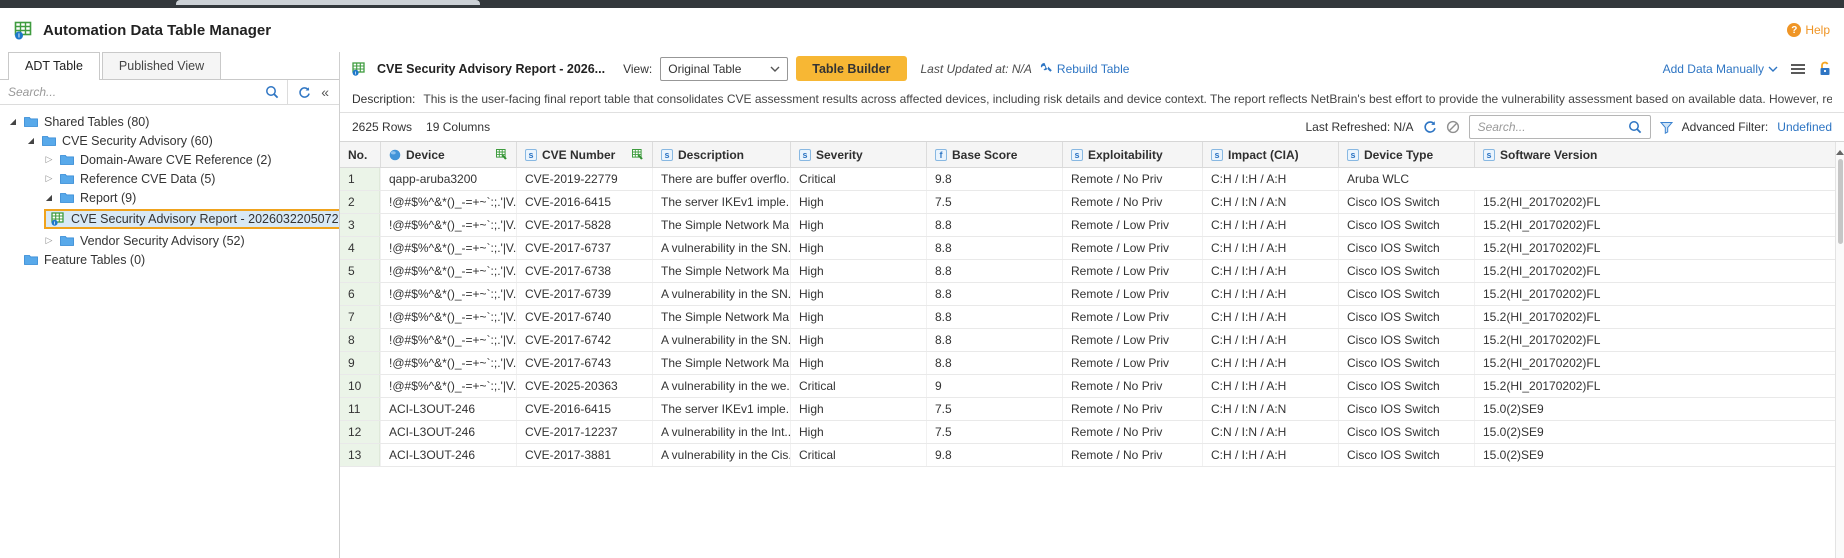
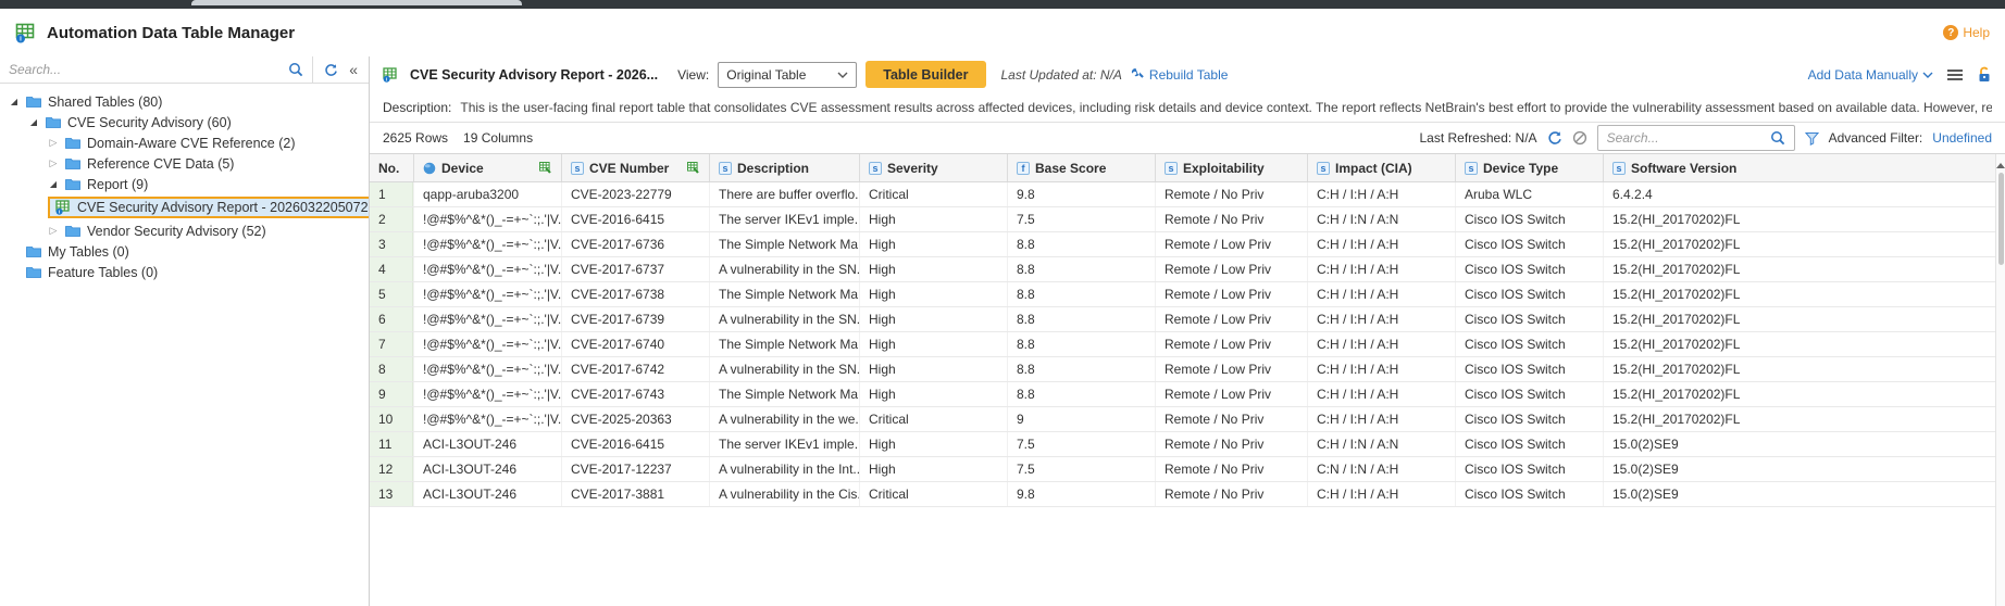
  Automation Data Table Manager
  ?
  Help
- ADT Table
- Published View
  Search...
  «
  ◢
  Shared Tables (80)
  ◢
  CVE Security Advisory (60)
  ▷
  Domain-Aware CVE Reference (2)
  ▷
  Reference CVE Data (5)
  ◢
  Report (9)
  CVE Security Advisory Report - 2026032205072
  ▷
  Vendor Security Advisory (52)
+ My Tables (0)
  Feature Tables (0)
  CVE Security Advisory Report - 2026...
  View:
  Original Table
  Table Builder
  Last Updated at: N/A
  Rebuild Table
  Add Data Manually
  Description:
  This is the user-facing final report table that consolidates CVE assessment results across affected devices, including risk details and device context. The report reflects NetBrain's best effort to provide the vulnerability assessment based on available data. However, re
  2625 Rows
  19 Columns
  Last Refreshed: N/A
  Search...
  Advanced Filter:
  Undefined
  No.
  Device
  s
  CVE Number
  s
  Description
  s
  Severity
  f
  Base Score
  s
  Exploitability
  s
  Impact (CIA)
  s
  Device Type
  s
  Software Version
  1
  qapp-aruba3200
- CVE-2019-22779
+ CVE-2023-22779
  There are buffer overflo.
  Critical
  9.8
  Remote / No Priv
  C:H / I:H / A:H
  Aruba WLC
+ 6.4.2.4
  2
  !@#$%^&*()_-=+~`:;.'|V.
  CVE-2016-6415
  The server IKEv1 imple.
  High
  7.5
  Remote / No Priv
  C:H / I:N / A:N
  Cisco IOS Switch
  15.2(HI_20170202)FL
  3
  !@#$%^&*()_-=+~`:;.'|V.
- CVE-2017-5828
+ CVE-2017-6736
  The Simple Network Ma
  High
  8.8
  Remote / Low Priv
  C:H / I:H / A:H
  Cisco IOS Switch
  15.2(HI_20170202)FL
  4
  !@#$%^&*()_-=+~`:;.'|V.
  CVE-2017-6737
  A vulnerability in the SN.
  High
  8.8
  Remote / Low Priv
  C:H / I:H / A:H
  Cisco IOS Switch
  15.2(HI_20170202)FL
  5
  !@#$%^&*()_-=+~`:;.'|V.
  CVE-2017-6738
  The Simple Network Ma
  High
  8.8
  Remote / Low Priv
  C:H / I:H / A:H
  Cisco IOS Switch
  15.2(HI_20170202)FL
  6
  !@#$%^&*()_-=+~`:;.'|V.
  CVE-2017-6739
  A vulnerability in the SN.
  High
  8.8
  Remote / Low Priv
  C:H / I:H / A:H
  Cisco IOS Switch
  15.2(HI_20170202)FL
  7
  !@#$%^&*()_-=+~`:;.'|V.
  CVE-2017-6740
  The Simple Network Ma
  High
  8.8
  Remote / Low Priv
  C:H / I:H / A:H
  Cisco IOS Switch
  15.2(HI_20170202)FL
  8
  !@#$%^&*()_-=+~`:;.'|V.
  CVE-2017-6742
  A vulnerability in the SN.
  High
  8.8
  Remote / Low Priv
  C:H / I:H / A:H
  Cisco IOS Switch
  15.2(HI_20170202)FL
  9
  !@#$%^&*()_-=+~`:;.'|V.
  CVE-2017-6743
  The Simple Network Ma
  High
  8.8
  Remote / Low Priv
  C:H / I:H / A:H
  Cisco IOS Switch
  15.2(HI_20170202)FL
  10
  !@#$%^&*()_-=+~`:;.'|V.
  CVE-2025-20363
  A vulnerability in the we.
  Critical
  9
  Remote / No Priv
  C:H / I:H / A:H
  Cisco IOS Switch
  15.2(HI_20170202)FL
  11
  ACI-L3OUT-246
  CVE-2016-6415
  The server IKEv1 imple.
  High
  7.5
  Remote / No Priv
  C:H / I:N / A:N
  Cisco IOS Switch
  15.0(2)SE9
  12
  ACI-L3OUT-246
  CVE-2017-12237
  A vulnerability in the Int..
  High
  7.5
  Remote / No Priv
  C:N / I:N / A:H
  Cisco IOS Switch
  15.0(2)SE9
  13
  ACI-L3OUT-246
  CVE-2017-3881
  A vulnerability in the Cis
  Critical
  9.8
  Remote / No Priv
  C:H / I:H / A:H
  Cisco IOS Switch
  15.0(2)SE9
